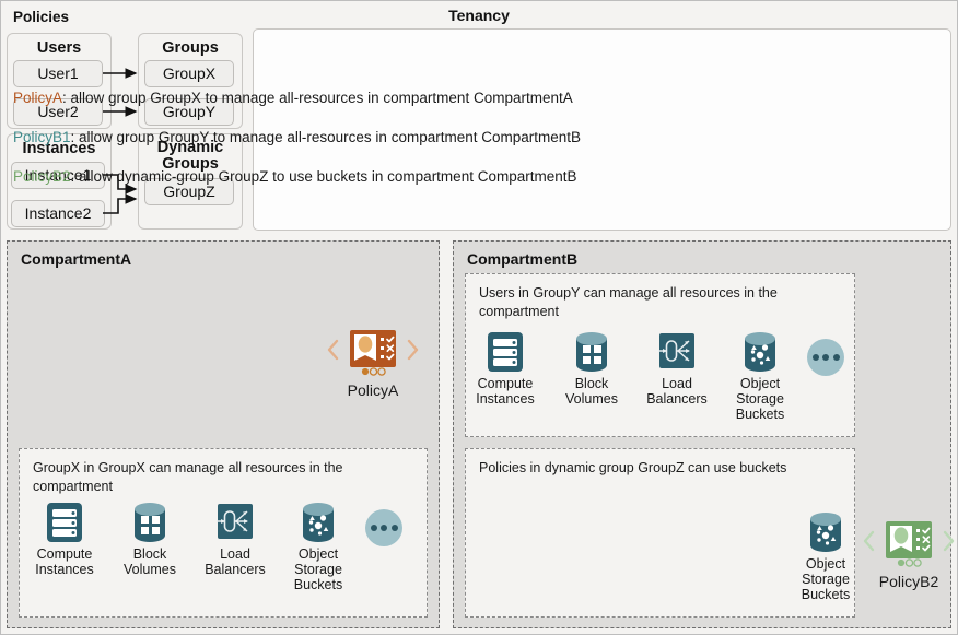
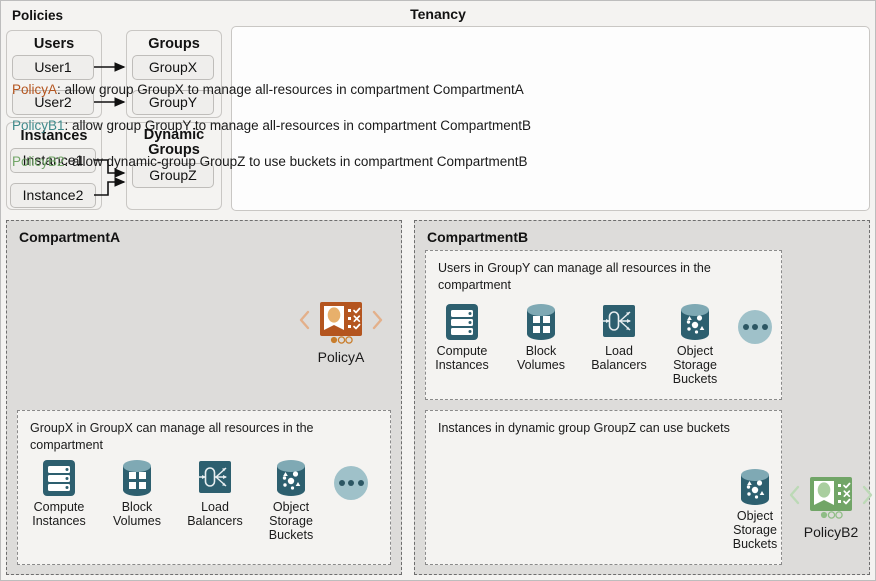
  Tenancy
  Users
  User1
  User2
  Groups
  GroupX
  GroupY
  Instances
  Instance1
  Instance2
  Dynamic
  Groups
  GroupZ
  Policies
  PolicyA: allow group GroupX to manage all-resources in compartment CompartmentA
  PolicyB1: allow group GroupY to manage all-resources in compartment CompartmentB
  PolicyB2: allow dynamic-group GroupZ to use buckets in compartment CompartmentB
  CompartmentA
  PolicyA
  GroupX in GroupX can manage all resources in the compartment
  Compute
  Instances
  Block
  Volumes
  Load
  Balancers
  Object
  Storage
  Buckets
  CompartmentB
  Users in GroupY can manage all resources in the compartment
  Compute
  Instances
  Block
  Volumes
  Load
  Balancers
  Object
  Storage
  Buckets
- Policies in dynamic group GroupZ can use buckets
+ Instances in dynamic group GroupZ can use buckets
  Object
  Storage
  Buckets
  PolicyB2
